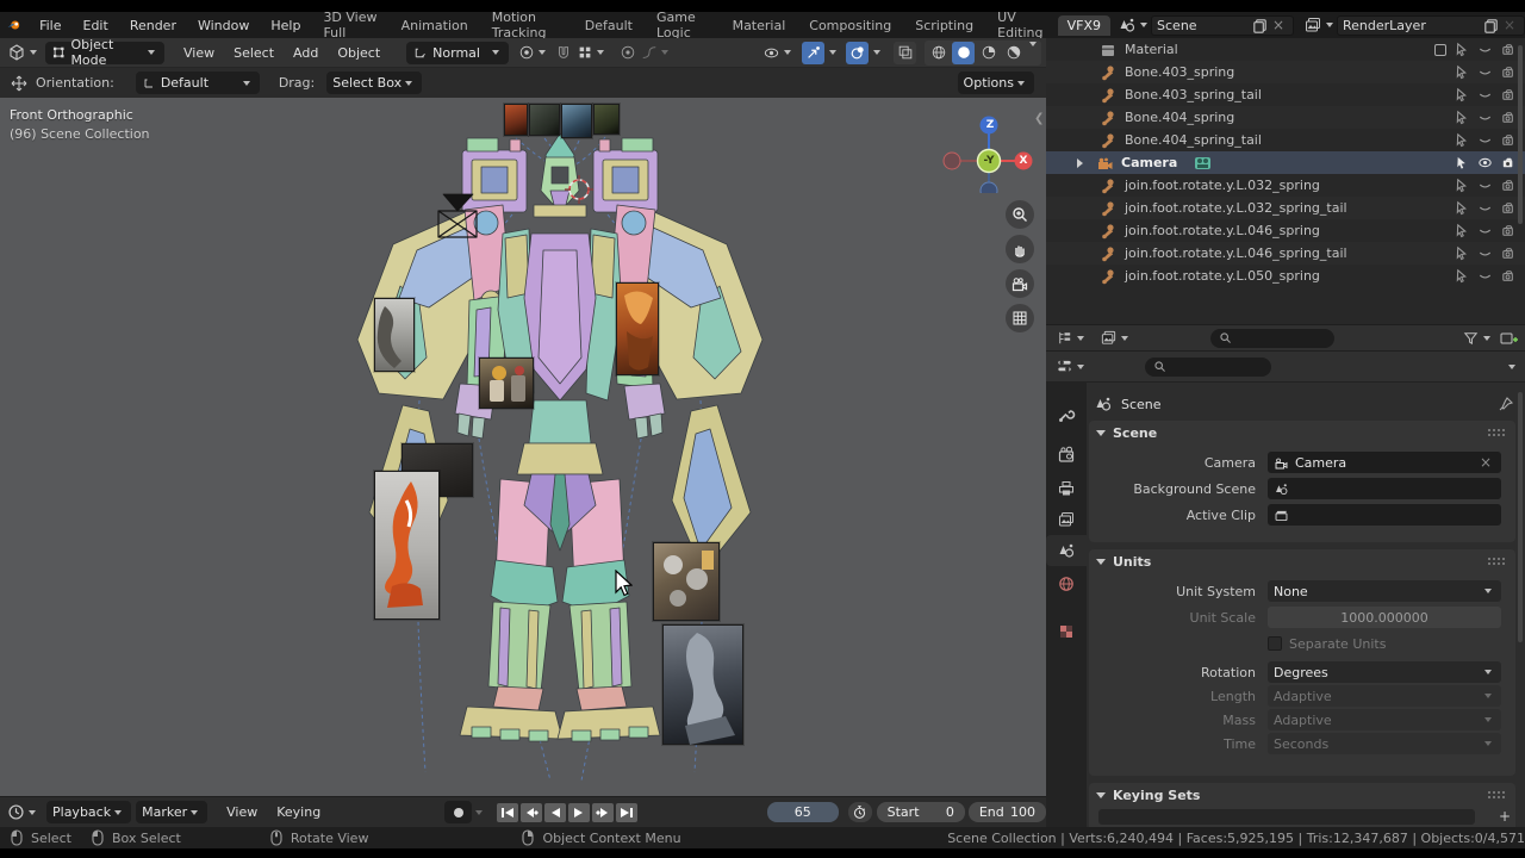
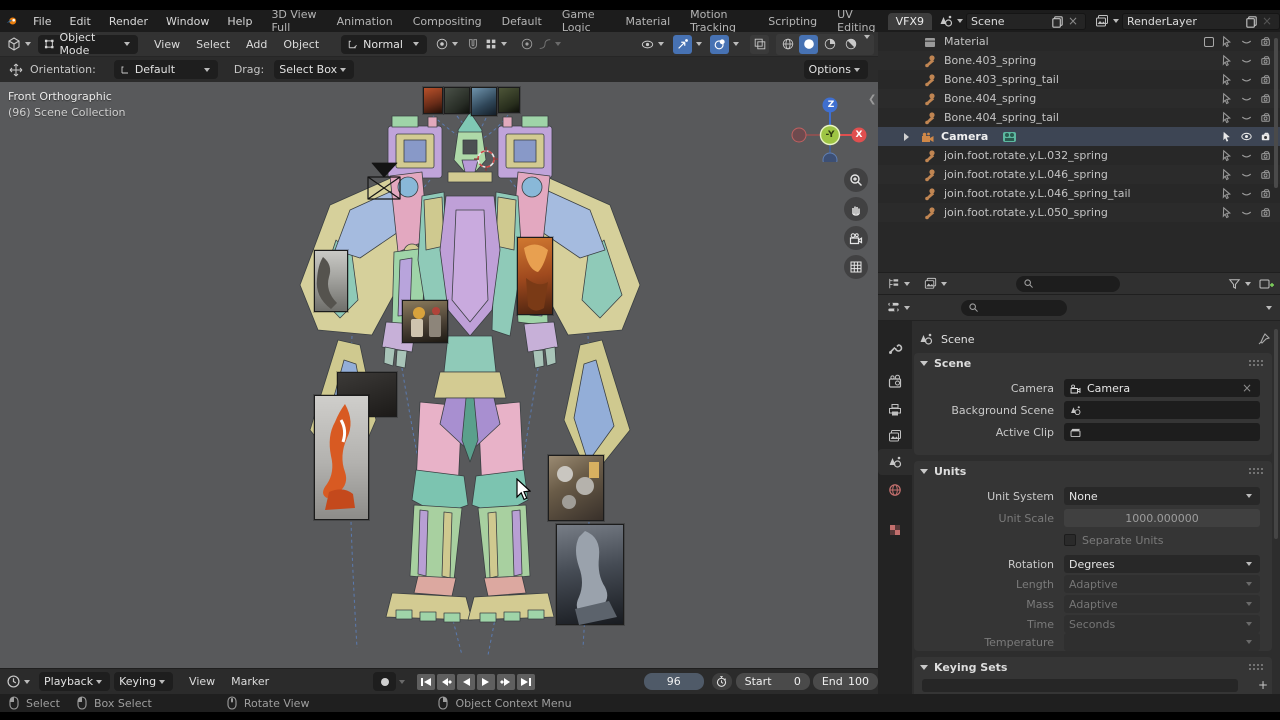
  File
  Edit
  Render
  Window
  Help
  3D View Full
  Animation
- Motion Tracking
+ Compositing
  Default
  Game Logic
  Material
- Compositing
+ Motion Tracking
  Scripting
  UV Editing
  VFX9
  Scene
  ×
  RenderLayer
  ×
  Object Mode
  View
  Select
  Add
  Object
  Normal
  Orientation:
  Default
  Drag:
  Select Box
  Options
  Front Orthographic
  (96) Scene Collection
  Z
  X
  -Y
  ❮
  Material
  Bone.403_spring
  Bone.403_spring_tail
  Bone.404_spring
  Bone.404_spring_tail
  Camera
  join.foot.rotate.y.L.032_spring
- join.foot.rotate.y.L.032_spring_tail
  join.foot.rotate.y.L.046_spring
  join.foot.rotate.y.L.046_spring_tail
  join.foot.rotate.y.L.050_spring
  Scene
  Scene
  Camera
  Camera
  ×
  Background Scene
  Active Clip
  Units
  Unit System
  None
  Unit Scale
  1000.000000
  Separate Units
  Rotation
  Degrees
  Length
  Adaptive
  Mass
  Adaptive
  Time
  Seconds
+ Temperature
  Keying Sets
  +
  Playback
- Marker
+ Keying
  View
- Keying
+ Marker
- 65
+ 96
  Start
  0
  End
  100
  Select
  Box Select
  Rotate View
  Object Context Menu
- Scene Collection | Verts:6,240,494 | Faces:5,925,195 | Tris:12,347,687 | Objects:0/4,571
